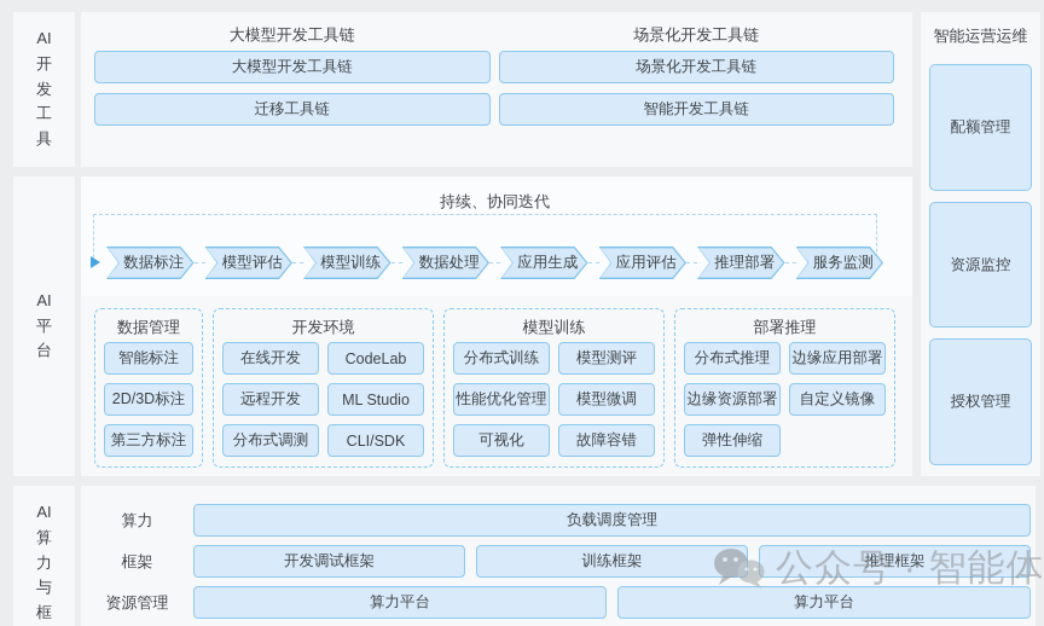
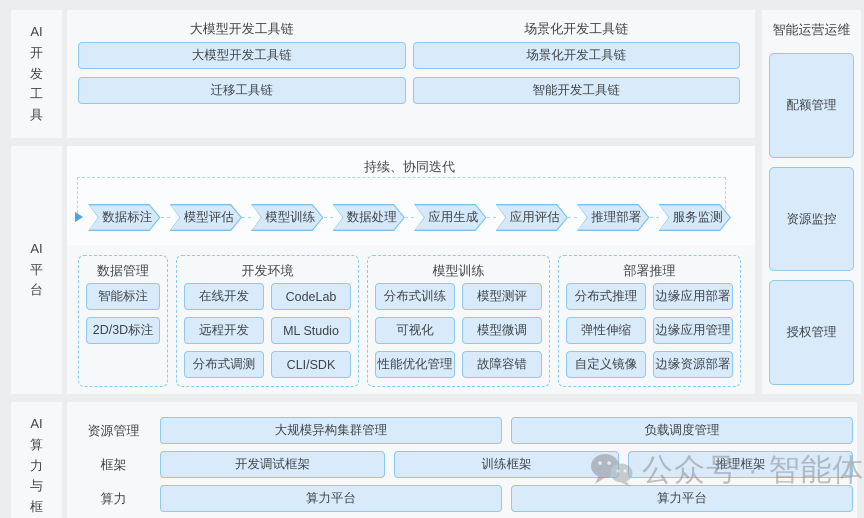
  AI开发工具
  AI平台
  AI算力与框
  大模型开发工具链
  大模型开发工具链
  迁移工具链
  场景化开发工具链
  场景化开发工具链
  智能开发工具链
  持续、协同迭代
  数据标注
  模型评估
  模型训练
  数据处理
  应用生成
  应用评估
  推理部署
  服务监测
  数据管理
  智能标注
  2D/3D标注
- 第三方标注
  开发环境
  在线开发
  CodeLab
  远程开发
  ML Studio
  分布式调测
  CLI/SDK
  模型训练
  分布式训练
  模型测评
- 性能优化管理
+ 可视化
  模型微调
- 可视化
+ 性能优化管理
  故障容错
  部署推理
  分布式推理
  边缘应用部署
- 边缘资源部署
+ 弹性伸缩
+ 边缘应用管理
  自定义镜像
- 弹性伸缩
+ 边缘资源部署
  智能运营运维
  配额管理
  资源监控
  授权管理
- 算力
+ 资源管理
+ 大规模异构集群管理
  负载调度管理
  框架
  开发调试框架
  训练框架
  推理框架
- 资源管理
+ 算力
  算力平台
  算力平台
  公众号 · 智能体
